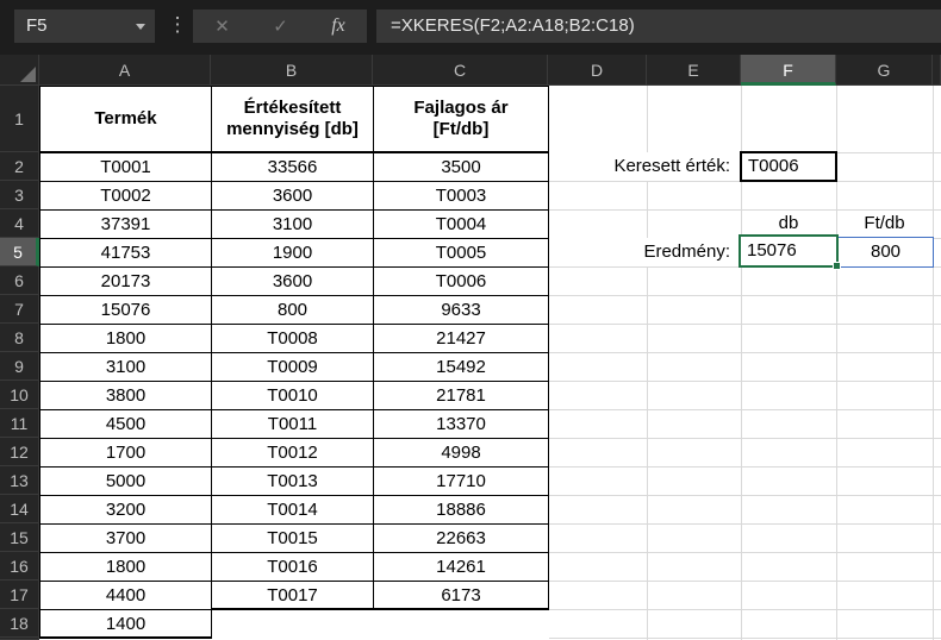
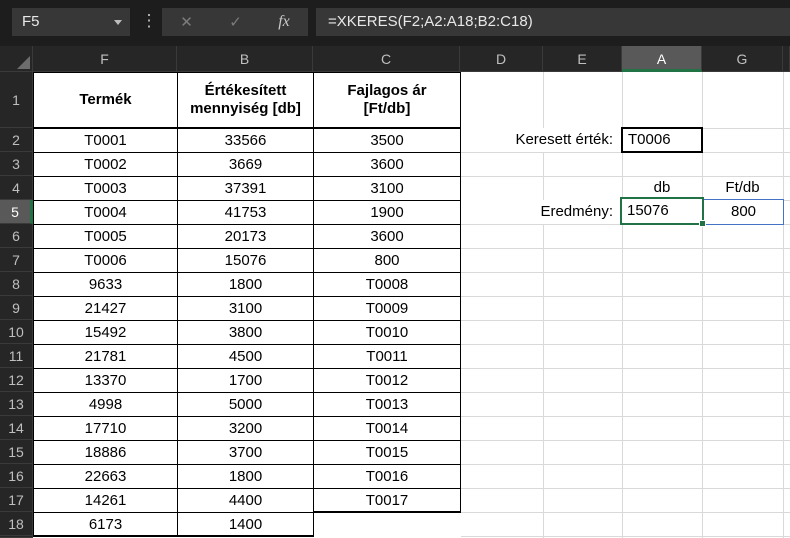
  F5
  ⋮
  ✕
  ✓
  fx
  =XKERES(F2;A2:A18;B2:C18)
- A
+ F
  B
  C
  D
  E
- F
+ A
  G
  1
  2
  3
  4
  5
  6
  7
  8
  9
  10
  11
  12
  13
  14
  15
  16
  17
  18
  Termék
  Értékesített
  mennyiség [db]
  Fajlagos ár
  [Ft/db]
  T0001
  33566
  3500
  T0002
+ 3669
  3600
  T0003
  37391
  3100
  T0004
  41753
  1900
  T0005
  20173
  3600
  T0006
  15076
  800
  9633
  1800
  T0008
  21427
  3100
  T0009
  15492
  3800
  T0010
  21781
  4500
  T0011
  13370
  1700
  T0012
  4998
  5000
  T0013
  17710
  3200
  T0014
  18886
  3700
  T0015
  22663
  1800
  T0016
  14261
  4400
  T0017
  6173
  1400
  Keresett érték:
  T0006
  db
  Ft/db
  Eredmény:
  800
  15076
